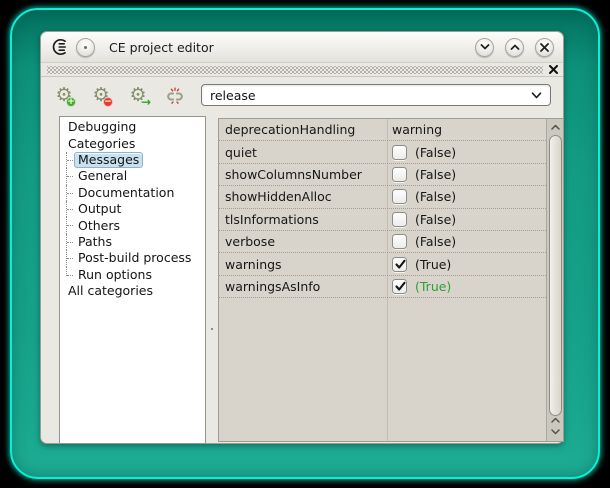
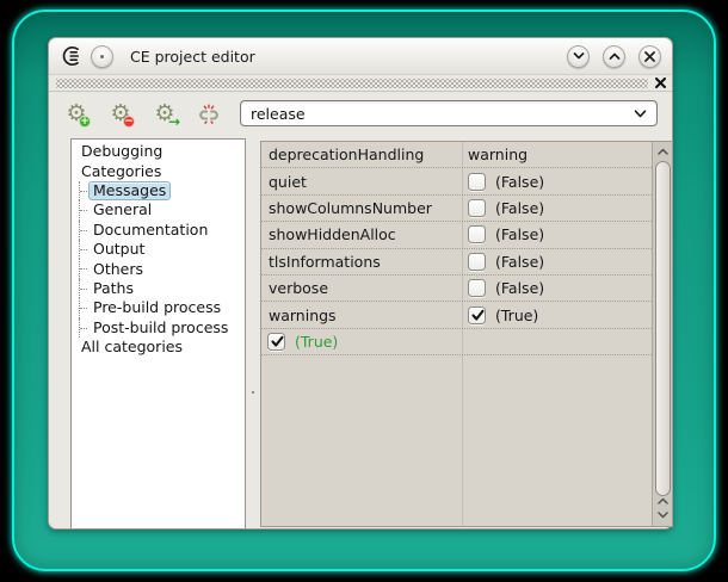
  CE project editor
  ⚙
  +
  ⚙
  −
  ⚙
  →
  release
  Debugging
  Categories
  Messages
  General
  Documentation
  Output
  Others
  Paths
+ Pre-build process
  Post-build process
- Run options
  All categories
  deprecationHandling
  warning
  quiet
  (False)
  showColumnsNumber
  (False)
  showHiddenAlloc
  (False)
  tlsInformations
  (False)
  verbose
  (False)
  warnings
  (True)
- warningsAsInfo
  (True)
